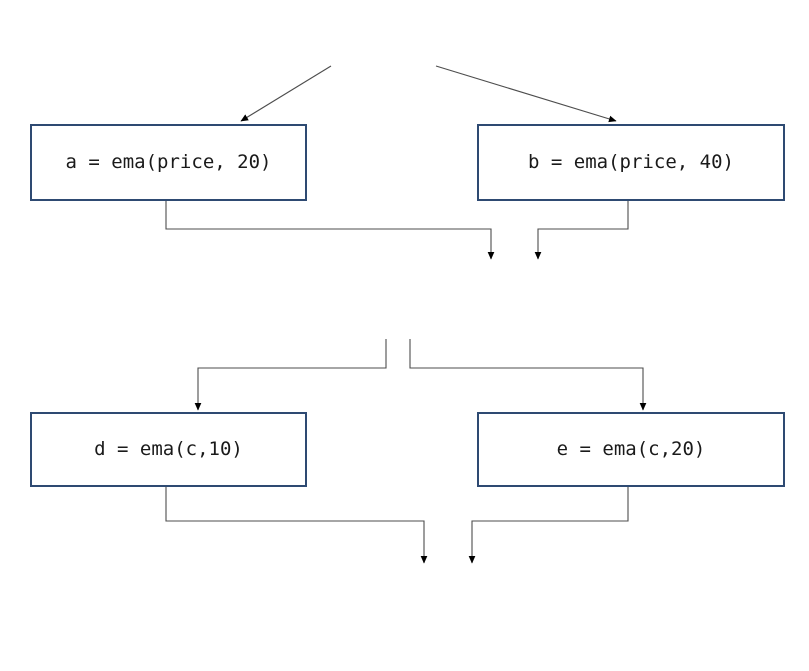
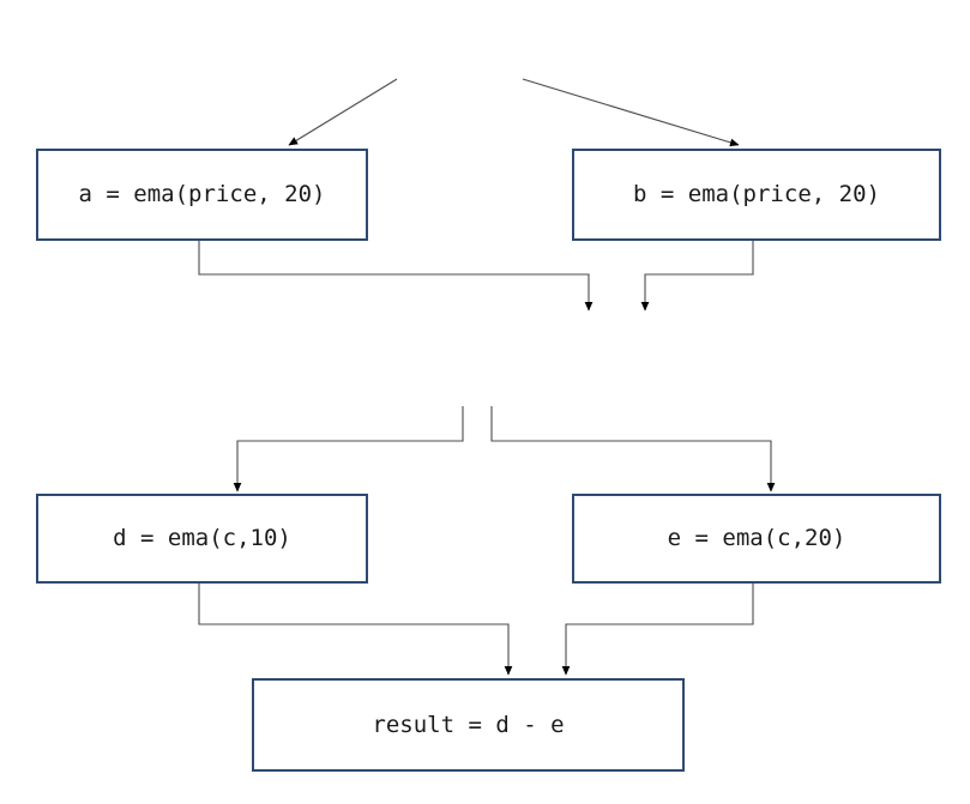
  a = ema(price, 20)
- b = ema(price, 40)
+ b = ema(price, 20)
  d = ema(c,10)
  e = ema(c,20)
+ result = d - e
